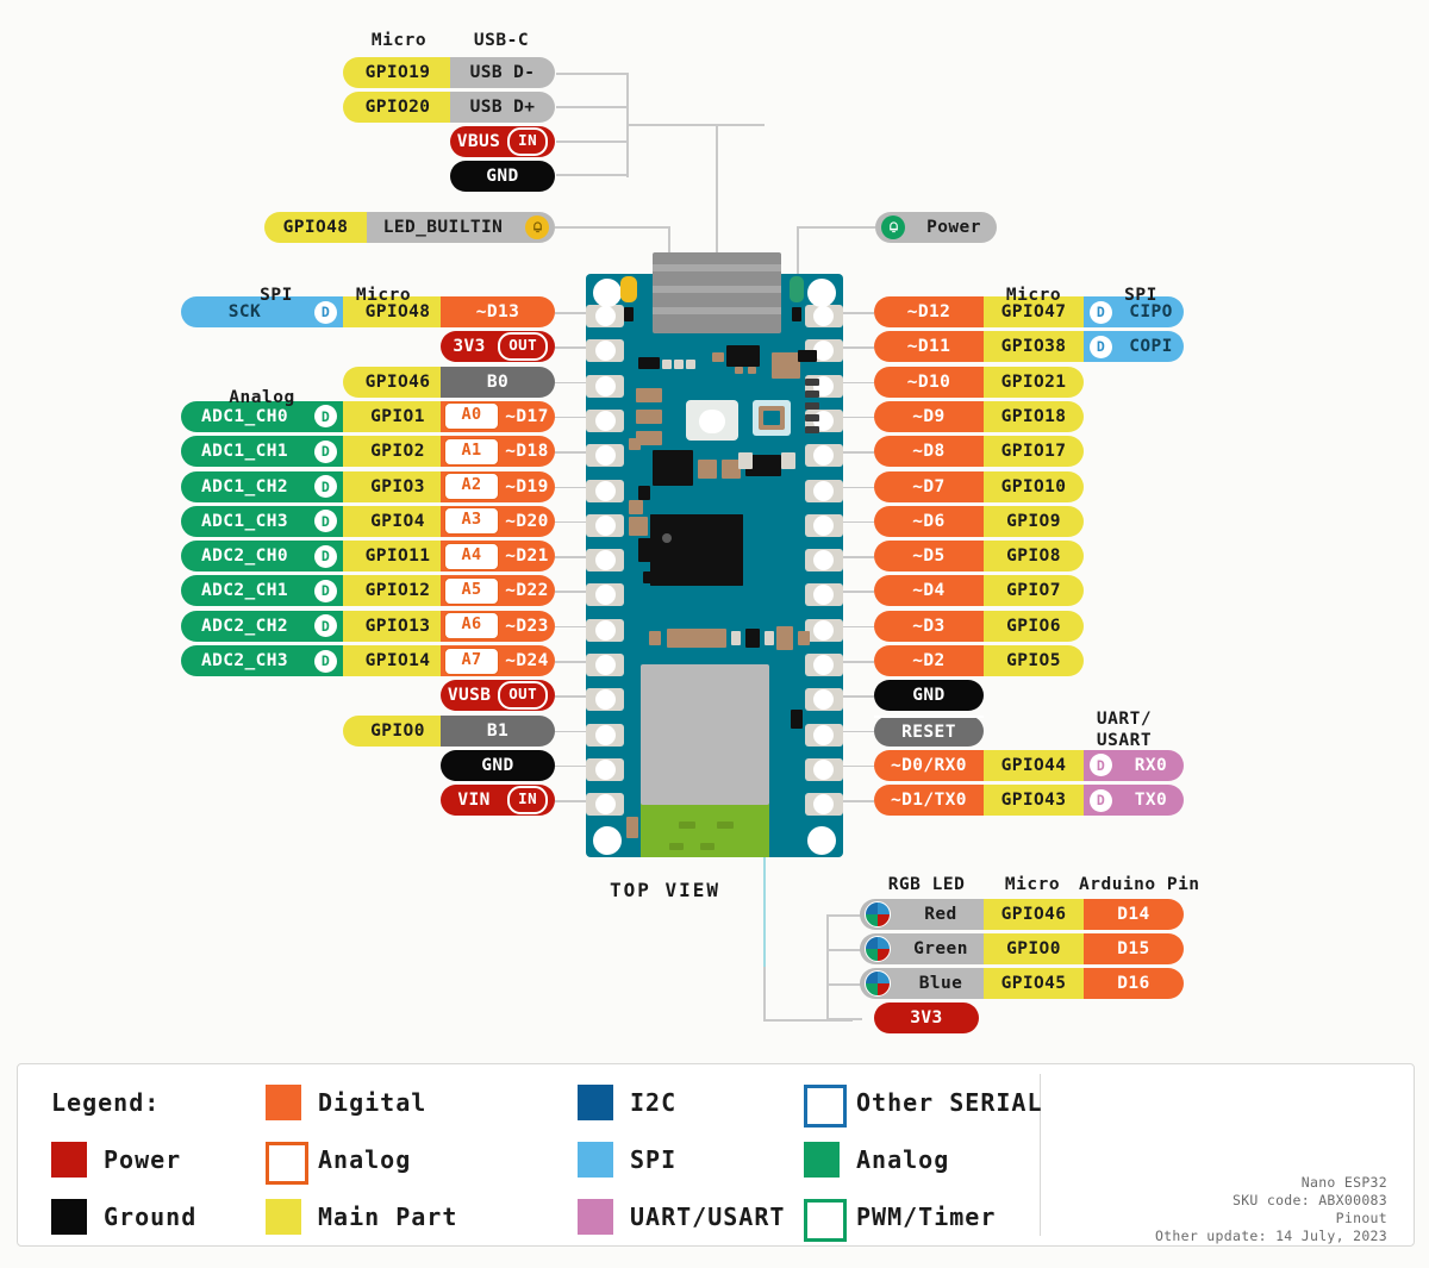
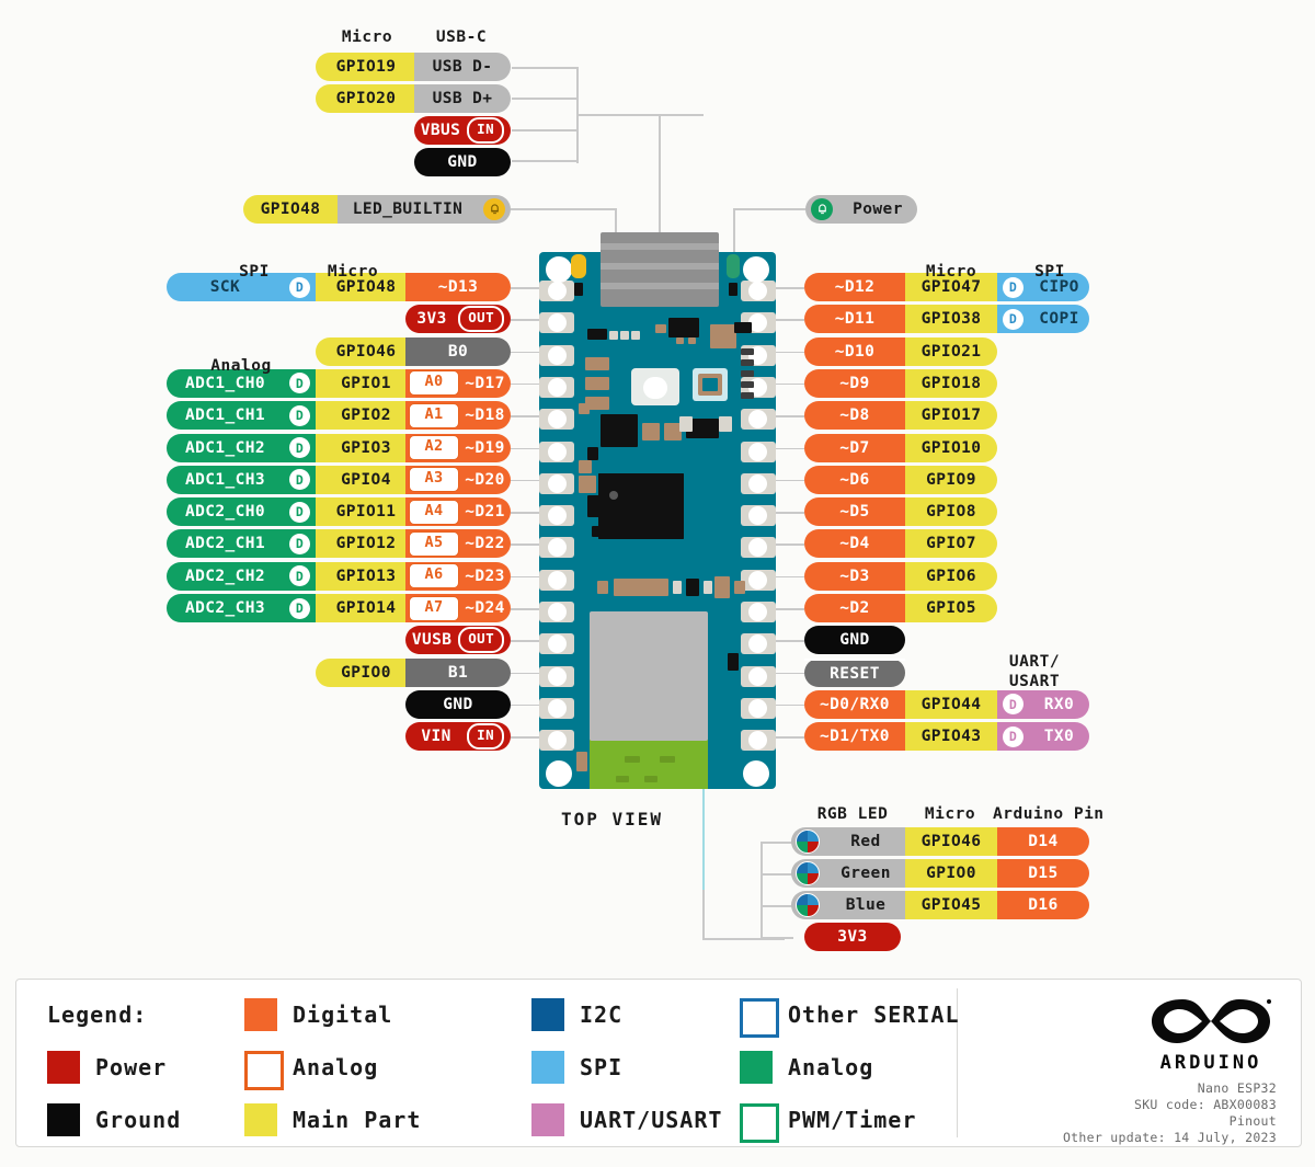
  TOP VIEW
  GPIO19
  USB D-
  GPIO20
  USB D+
  VBUS
  IN
  GND
  GPIO48
  LED_BUILTIN
  Power
  SCK
  D
  GPIO48
  ~D13
  3V3
  OUT
  GPIO46
  B0
  ADC1_CH0
  D
  GPIO1
  A0
  ~D17
  ADC1_CH1
  D
  GPIO2
  A1
  ~D18
  ADC1_CH2
  D
  GPIO3
  A2
  ~D19
  ADC1_CH3
  D
  GPIO4
  A3
  ~D20
  ADC2_CH0
  D
  GPIO11
  A4
  ~D21
  ADC2_CH1
  D
  GPIO12
  A5
  ~D22
  ADC2_CH2
  D
  GPIO13
  A6
  ~D23
  ADC2_CH3
  D
  GPIO14
  A7
  ~D24
  VUSB
  OUT
  GPIO0
  B1
  GND
  VIN
  IN
  ~D12
  GPIO47
  D
  CIPO
  ~D11
  GPIO38
  D
  COPI
  ~D10
  GPIO21
  ~D9
  GPIO18
  ~D8
  GPIO17
  ~D7
  GPIO10
  ~D6
  GPIO9
  ~D5
  GPIO8
  ~D4
  GPIO7
  ~D3
  GPIO6
  ~D2
  GPIO5
  GND
  RESET
  ~D0/RX0
  GPIO44
  D
  RX0
  ~D1/TX0
  GPIO43
  D
  TX0
  Red
  GPIO46
  D14
  Green
  GPIO0
  D15
  Blue
  GPIO45
  D16
  3V3
  Micro
  USB-C
  SPI
  Micro
  Analog
  Micro
  SPI
  UART/
  USART
  RGB LED
  Micro
  Arduino Pin
  Legend:
  Power
  Ground
  Digital
  Analog
  Main Part
  I2C
  SPI
  UART/USART
  Other SERIAL
  Analog
  PWM/Timer
+ ARDUINO
  Nano ESP32
  SKU code: ABX00083
  Pinout
  Other update: 14 July, 2023
